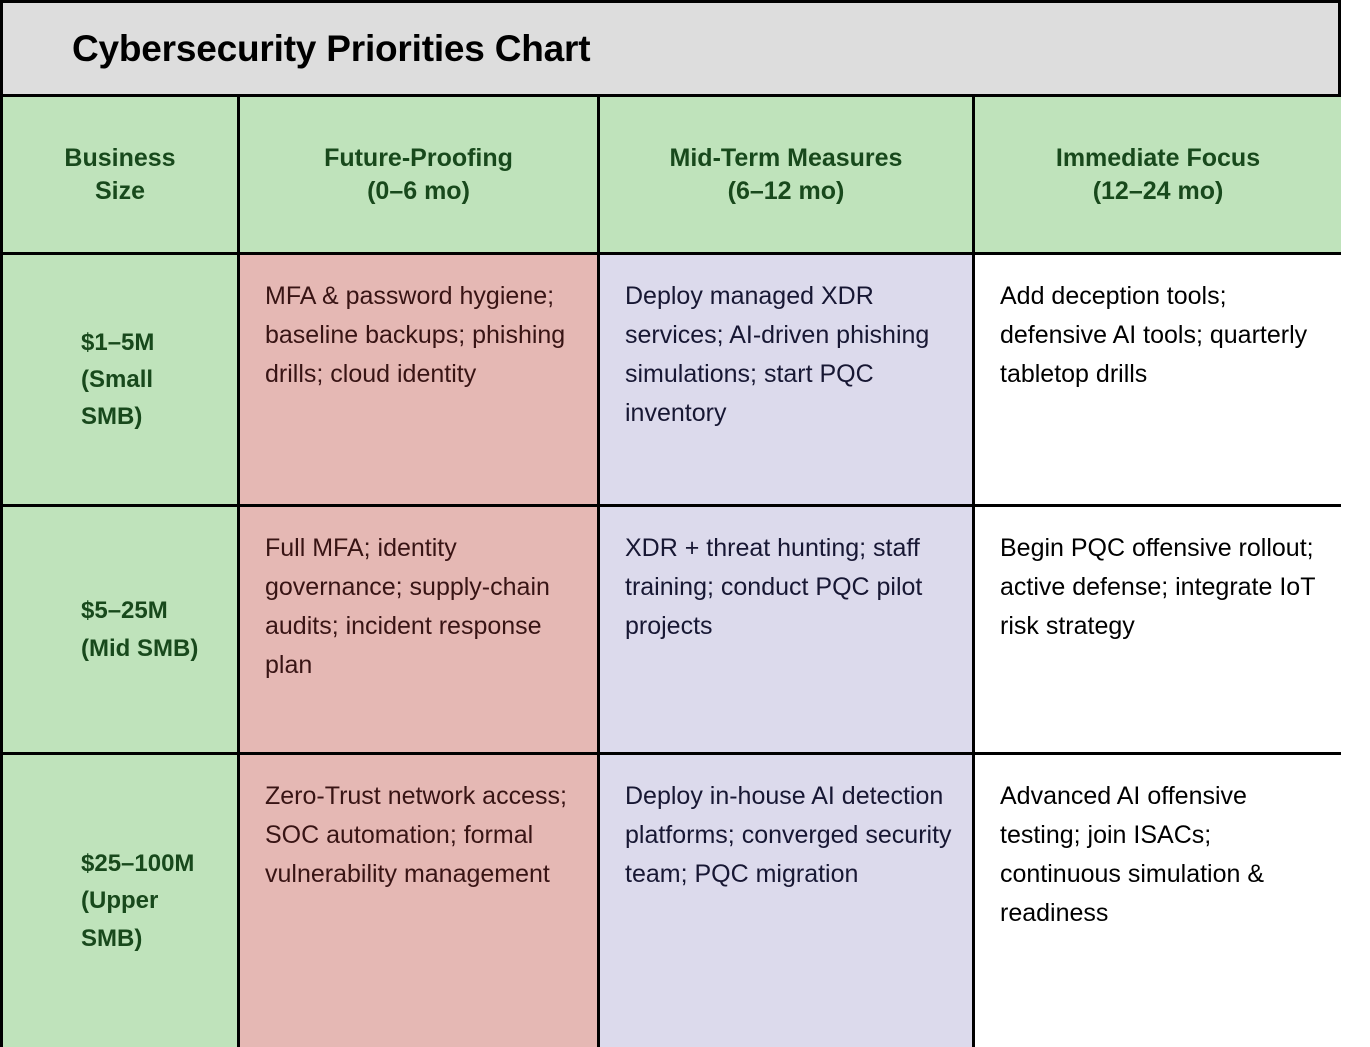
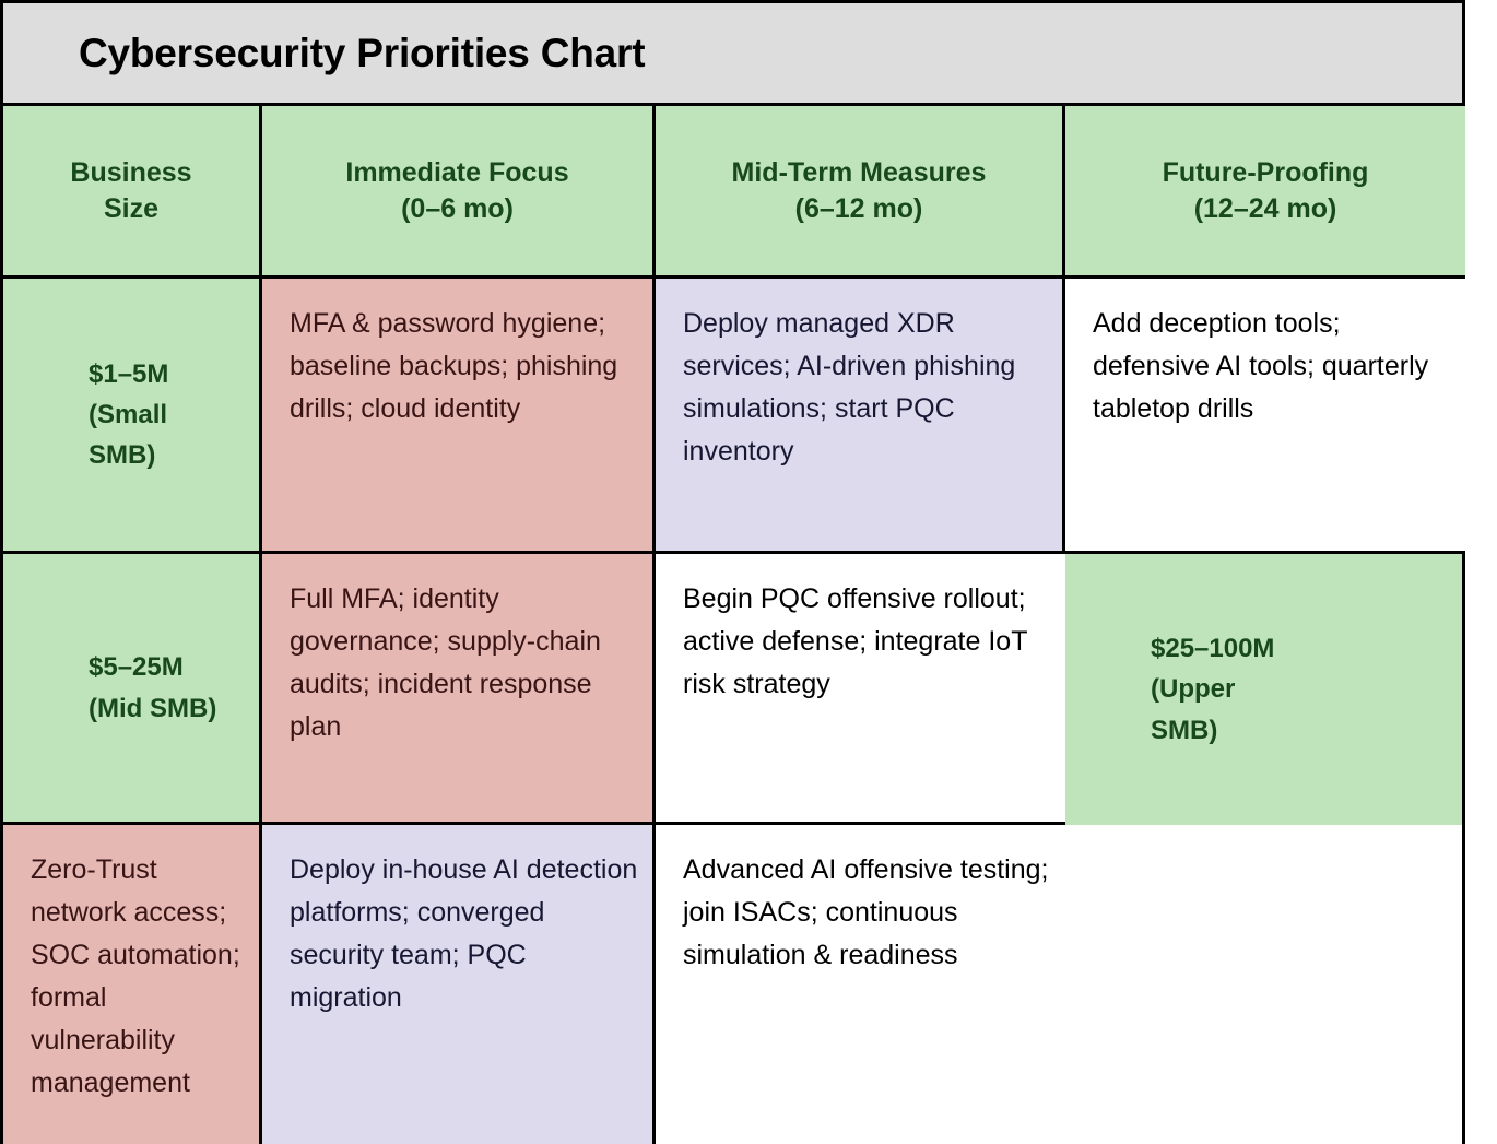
  Cybersecurity Priorities Chart
  Business
  Size
- Future-Proofing
+ Immediate Focus
  (0–6 mo)
  Mid-Term Measures
  (6–12 mo)
- Immediate Focus
+ Future-Proofing
  (12–24 mo)
  $1–5M
  (Small
  SMB)
  MFA & password hygiene; baseline backups; phishing drills; cloud identity
  Deploy managed XDR services; AI-driven phishing simulations; start PQC inventory
  Add deception tools; defensive AI tools; quarterly tabletop drills
  $5–25M
  (Mid SMB)
  Full MFA; identity governance; supply-chain audits; incident response plan
- XDR + threat hunting; staff training; conduct PQC pilot projects
  Begin PQC offensive rollout; active defense; integrate IoT risk strategy
  $25–100M
  (Upper
  SMB)
  Zero-Trust network access; SOC automation; formal vulnerability management
  Deploy in-house AI detection platforms; converged security team; PQC migration
  Advanced AI offensive testing; join ISACs; continuous simulation & readiness
